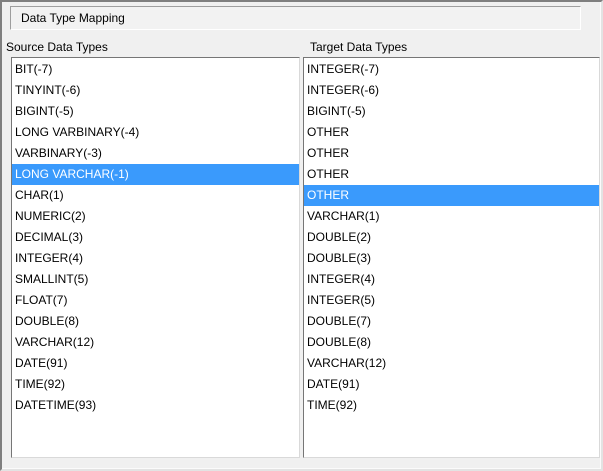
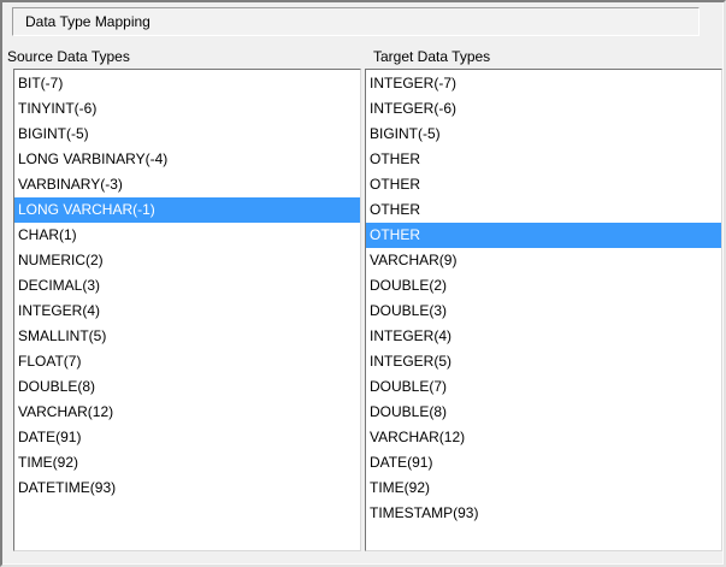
  Data Type Mapping
  Source Data Types
  Target Data Types
  BIT(-7)
  TINYINT(-6)
  BIGINT(-5)
  LONG VARBINARY(-4)
  VARBINARY(-3)
  LONG VARCHAR(-1)
  CHAR(1)
  NUMERIC(2)
  DECIMAL(3)
  INTEGER(4)
  SMALLINT(5)
  FLOAT(7)
  DOUBLE(8)
  VARCHAR(12)
  DATE(91)
  TIME(92)
  DATETIME(93)
  INTEGER(-7)
  INTEGER(-6)
  BIGINT(-5)
  OTHER
  OTHER
  OTHER
  OTHER
- VARCHAR(1)
+ VARCHAR(9)
  DOUBLE(2)
  DOUBLE(3)
  INTEGER(4)
  INTEGER(5)
  DOUBLE(7)
  DOUBLE(8)
  VARCHAR(12)
  DATE(91)
  TIME(92)
+ TIMESTAMP(93)
